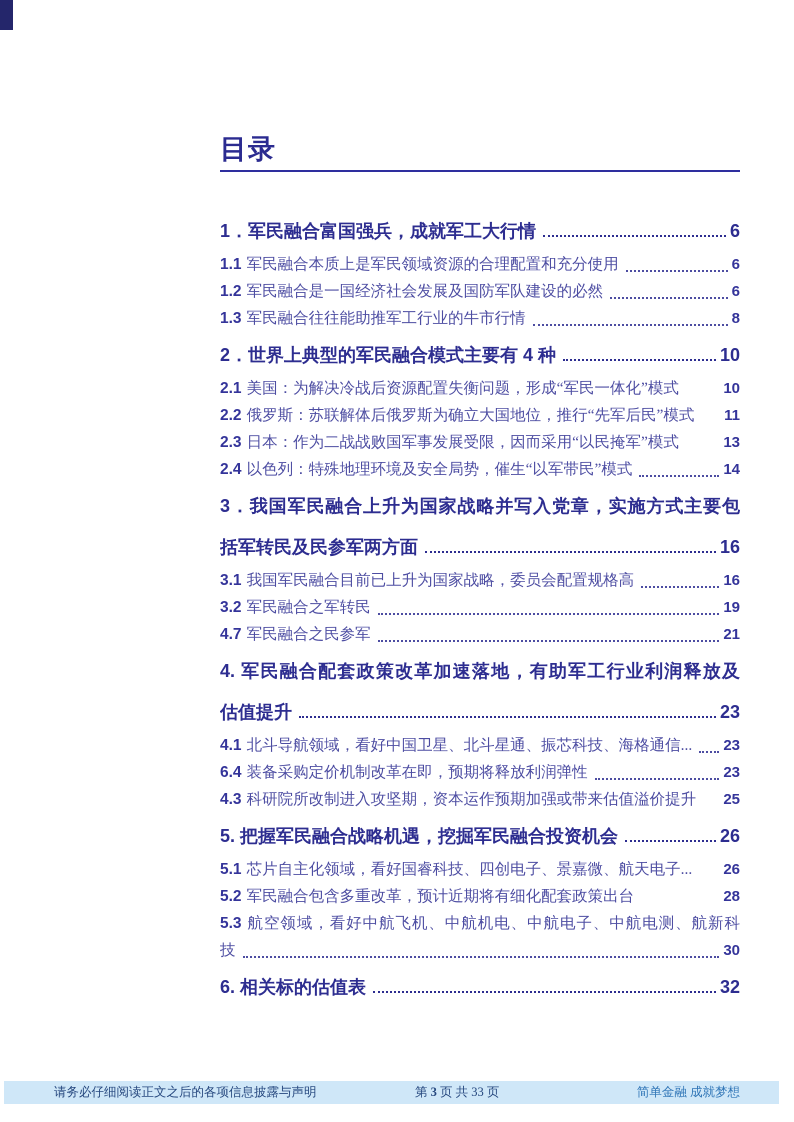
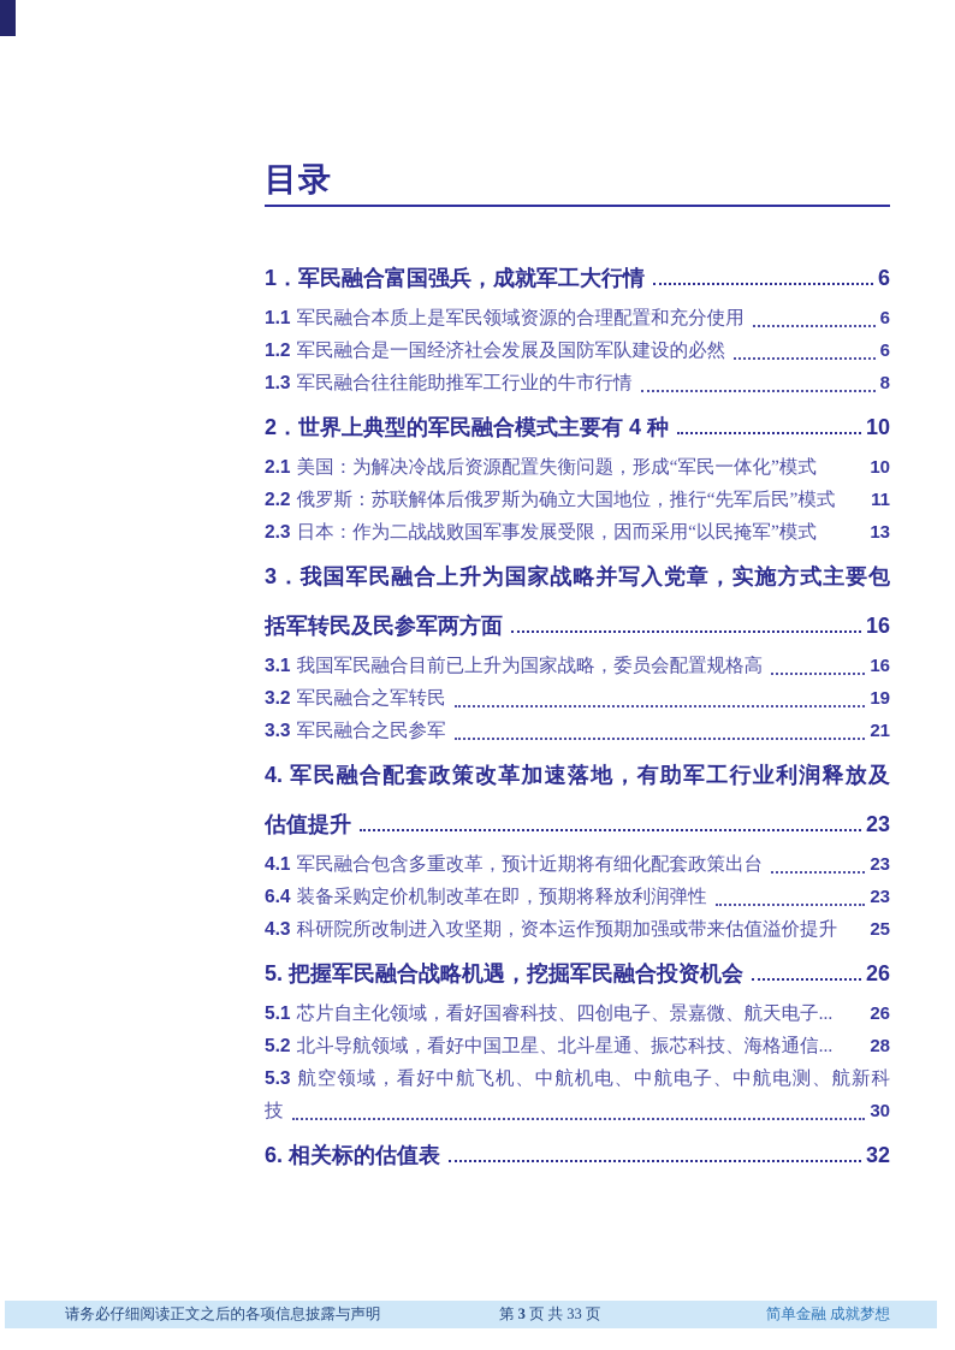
  目录
  1．军民融合富国强兵，成就军工大行情
  6
  1.1 军民融合本质上是军民领域资源的合理配置和充分使用
  6
  1.2 军民融合是一国经济社会发展及国防军队建设的必然
  6
  1.3 军民融合往往能助推军工行业的牛市行情
  8
  2．世界上典型的军民融合模式主要有 4 种
  10
  2.1 美国：为解决冷战后资源配置失衡问题，形成“军民一体化”模式
  10
  2.2 俄罗斯：苏联解体后俄罗斯为确立大国地位，推行“先军后民”模式
  11
  2.3 日本：作为二战战败国军事发展受限，因而采用“以民掩军”模式
  13
- 2.4 以色列：特殊地理环境及安全局势，催生“以军带民”模式
- 14
  3．我国军民融合上升为国家战略并写入党章，实施方式主要包
  括军转民及民参军两方面
  16
  3.1 我国军民融合目前已上升为国家战略，委员会配置规格高
  16
  3.2 军民融合之军转民
  19
- 4.7 军民融合之民参军
+ 3.3 军民融合之民参军
  21
  4. 军民融合配套政策改革加速落地，有助军工行业利润释放及
  估值提升
  23
- 4.1 北斗导航领域，看好中国卫星、北斗星通、振芯科技、海格通信...
+ 4.1 军民融合包含多重改革，预计近期将有细化配套政策出台
  23
  6.4 装备采购定价机制改革在即，预期将释放利润弹性
  23
  4.3 科研院所改制进入攻坚期，资本运作预期加强或带来估值溢价提升
  25
  5. 把握军民融合战略机遇，挖掘军民融合投资机会
  26
  5.1 芯片自主化领域，看好国睿科技、四创电子、景嘉微、航天电子...
  26
- 5.2 军民融合包含多重改革，预计近期将有细化配套政策出台
+ 5.2 北斗导航领域，看好中国卫星、北斗星通、振芯科技、海格通信...
  28
  5.3 航空领域，看好中航飞机、中航机电、中航电子、中航电测、航新科
  技
  30
  6. 相关标的估值表
  32
  请务必仔细阅读正文之后的各项信息披露与声明
  第 3 页 共 33 页
  简单金融 成就梦想
